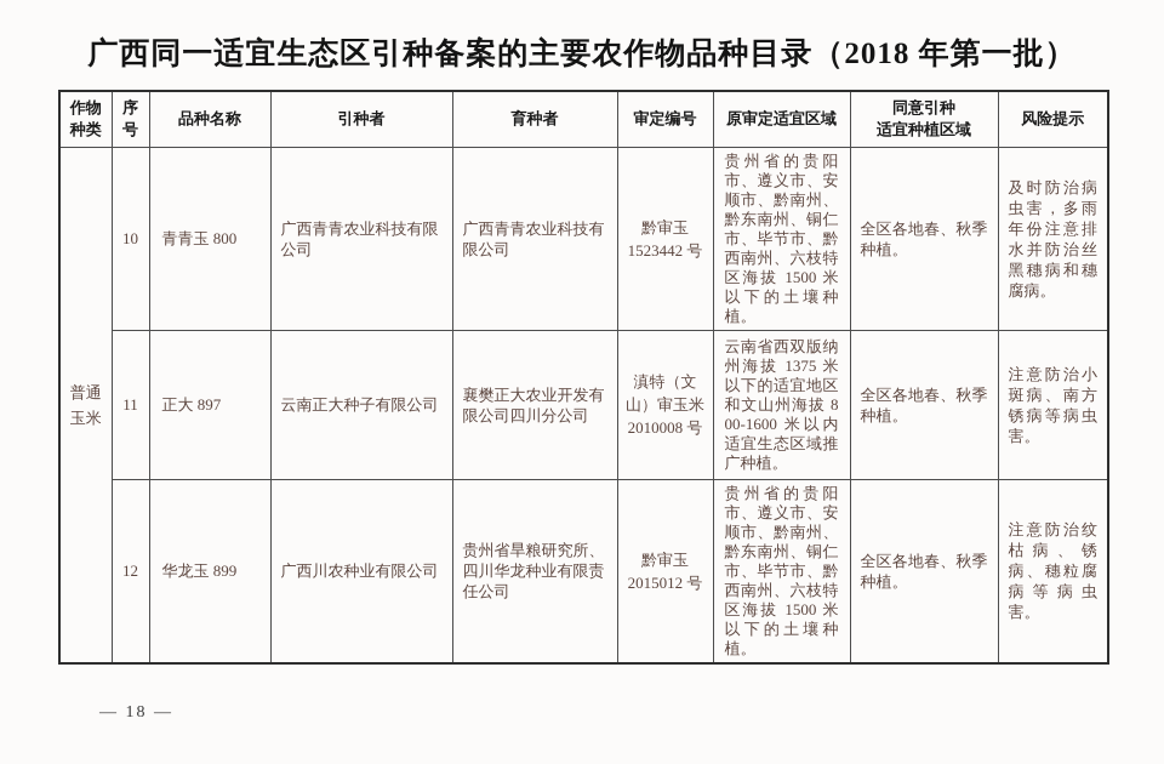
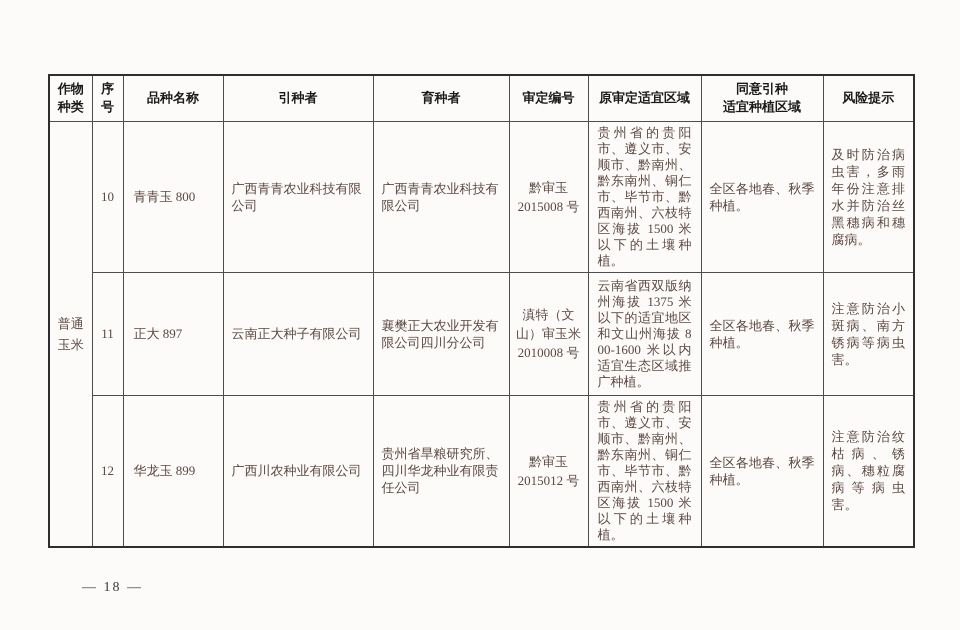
- 广西同一适宜生态区引种备案的主要农作物品种目录（2018 年第一批）
  作物 种类	序 号	品种名称	引种者	育种者	审定编号	原审定适宜区域	同意引种 适宜种植区域	风险提示
- 普通 玉米	10	青青玉 800	广西青青农业科技有限公司	广西青青农业科技有限公司	黔审玉 1523442 号	贵州省的贵阳市、遵义市、安顺市、黔南州、黔东南州、铜仁市、毕节市、黔西南州、六枝特区海拔 1500 米以下的土壤种植。	全区各地春、秋季种植。	及时防治病虫害，多雨年份注意排水并防治丝黑穗病和穗腐病。
+ 普通 玉米	10	青青玉 800	广西青青农业科技有限公司	广西青青农业科技有限公司	黔审玉 2015008 号	贵州省的贵阳市、遵义市、安顺市、黔南州、黔东南州、铜仁市、毕节市、黔西南州、六枝特区海拔 1500 米以下的土壤种植。	全区各地春、秋季种植。	及时防治病虫害，多雨年份注意排水并防治丝黑穗病和穗腐病。
  11	正大 897	云南正大种子有限公司	襄樊正大农业开发有限公司四川分公司	滇特（文 山）审玉米 2010008 号	云南省西双版纳州海拔 1375 米以下的适宜地区和文山州海拔 800-1600 米以内适宜生态区域推广种植。	全区各地春、秋季种植。	注意防治小斑病、南方锈病等病虫害。
  12	华龙玉 899	广西川农种业有限公司	贵州省旱粮研究所、四川华龙种业有限责任公司	黔审玉 2015012 号	贵州省的贵阳市、遵义市、安顺市、黔南州、黔东南州、铜仁市、毕节市、黔西南州、六枝特区海拔 1500 米以下的土壤种植。	全区各地春、秋季种植。	注意防治纹枯病、锈病、穗粒腐病等病虫害。
  — 18 —
